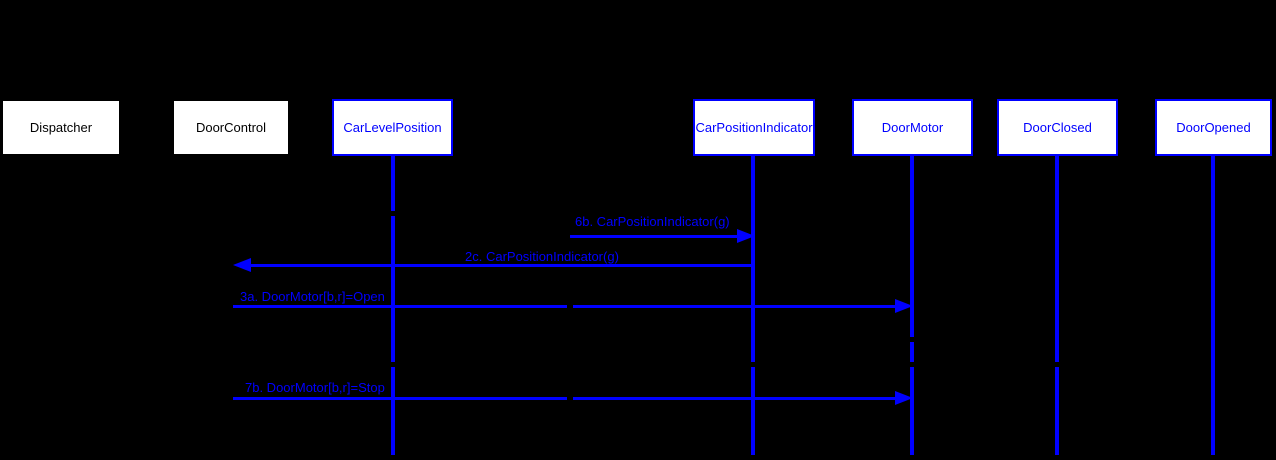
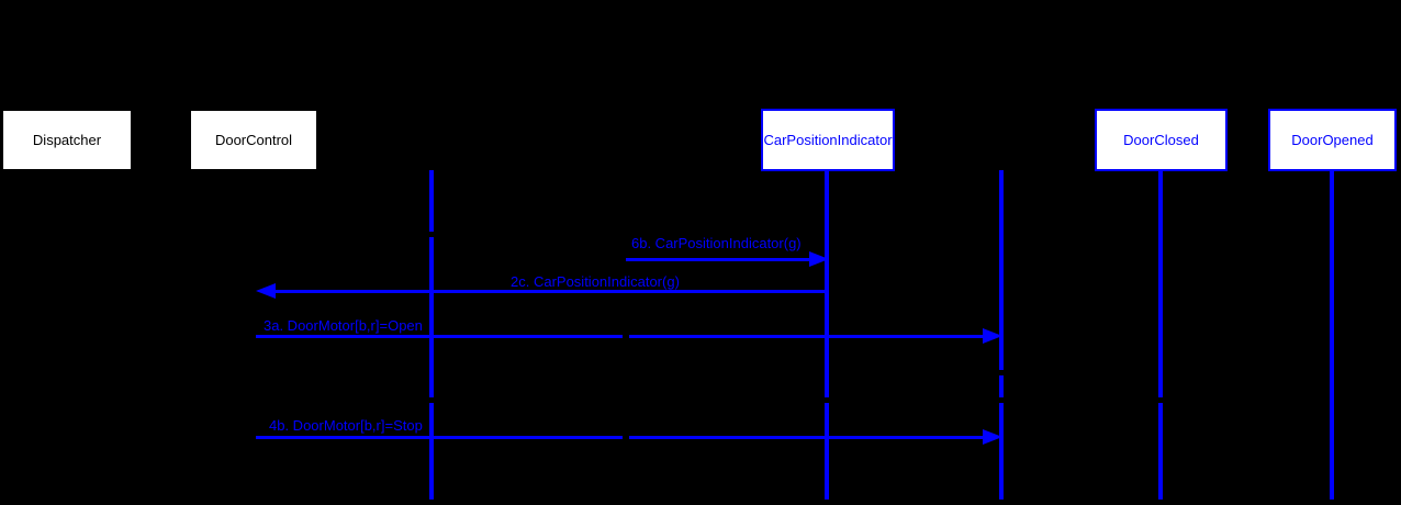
  Dispatcher
  DoorControl
- CarLevelPosition
  CarPositionIndicator
- DoorMotor
  DoorClosed
  DoorOpened
  6b. CarPositionIndicator(g)
  2c. CarPositionIndicator(g)
  3a. DoorMotor[b,r]=Open
- 7b. DoorMotor[b,r]=Stop
+ 4b. DoorMotor[b,r]=Stop
